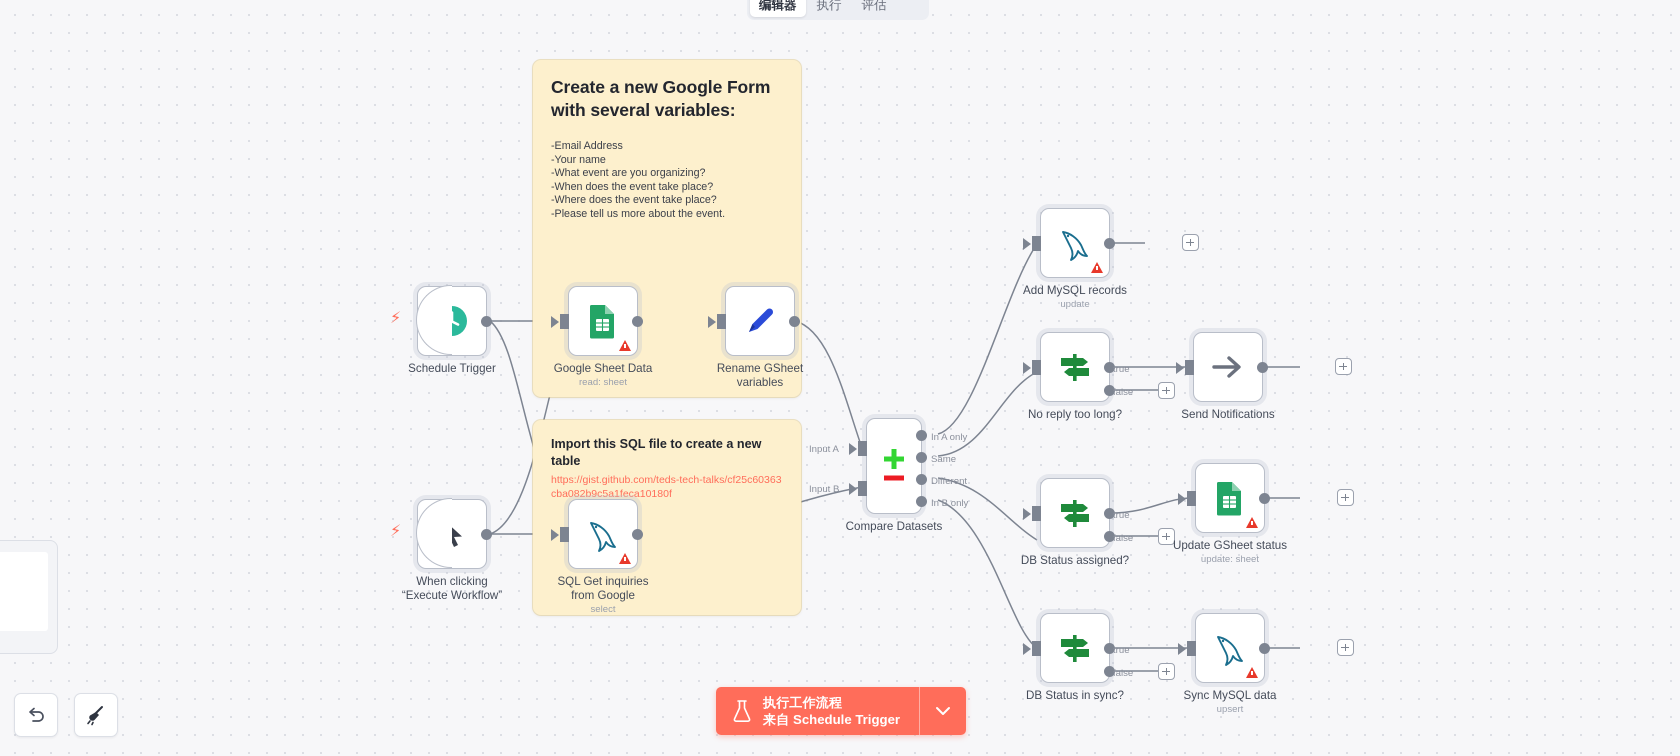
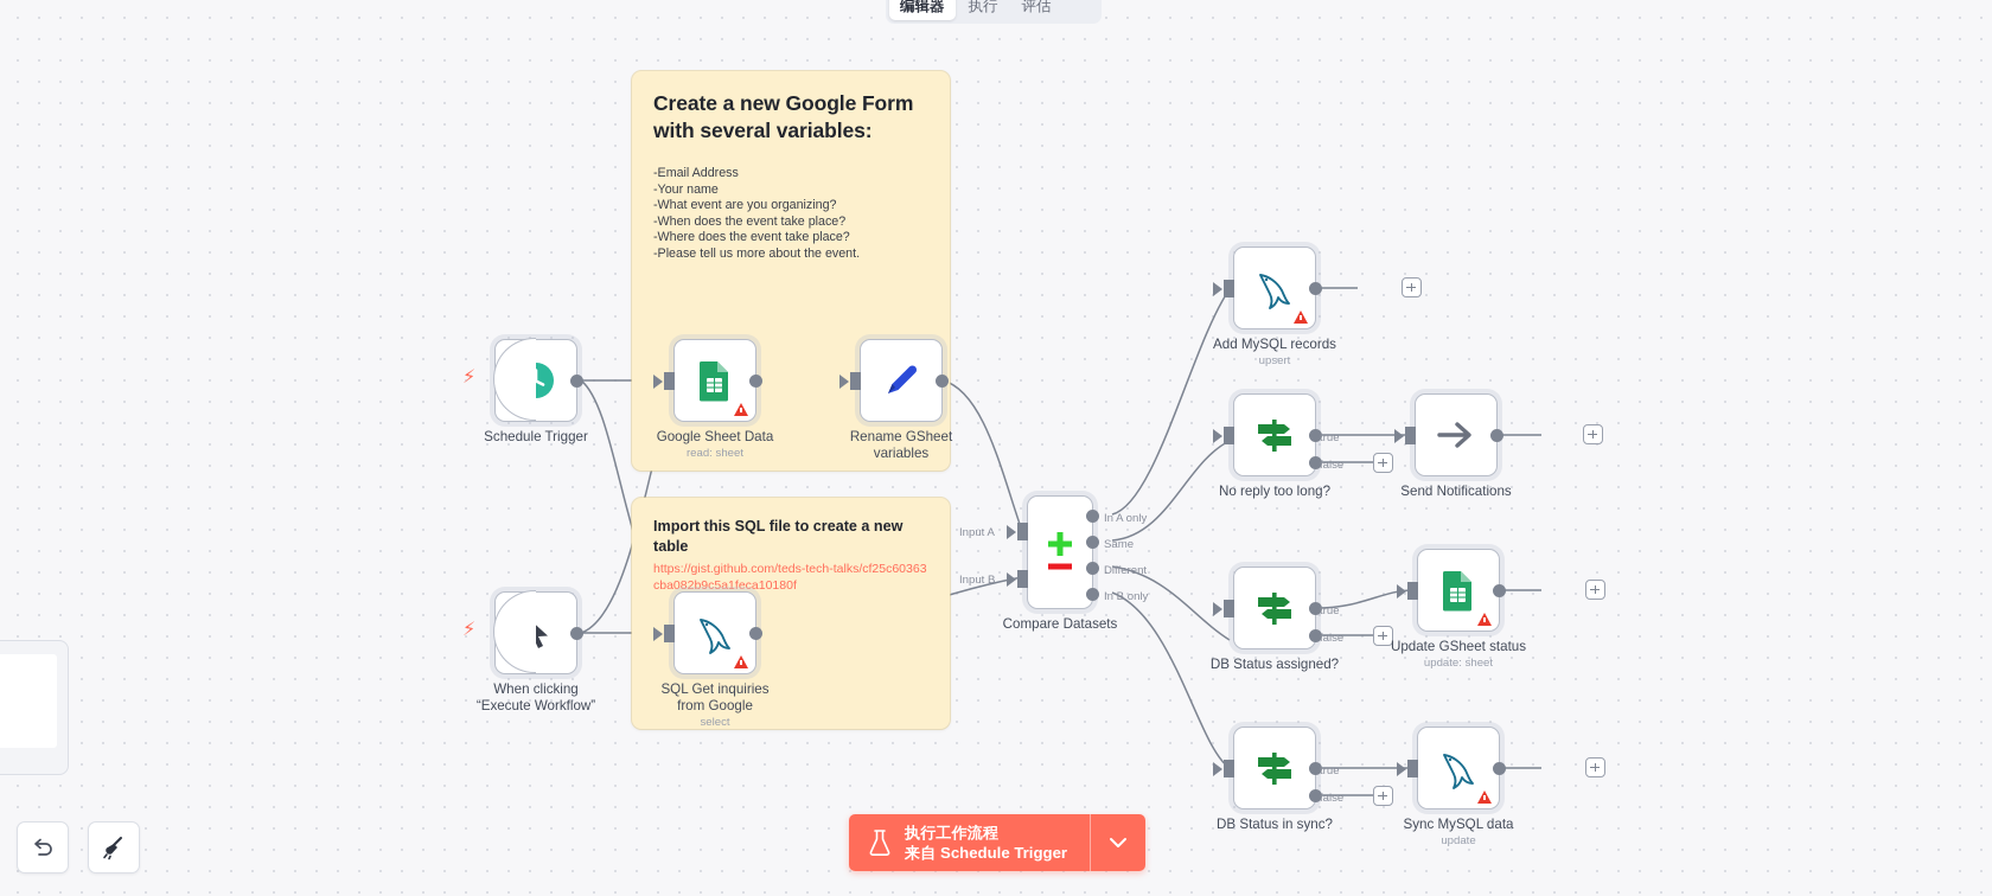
  编辑器
  执行
  评估
  Create a new Google Form with several variables:
  -Email Address
  -Your name
  -What event are you organizing?
  -When does the event take place?
  -Where does the event take place?
  -Please tell us more about the event.
  Import this SQL file to create a new table
  https://gist.github.com/teds-tech-talks/cf25c60363cba082b9c5a1feca10180f
  ⚡
  Schedule Trigger
  Google Sheet Data
  read: sheet
  Rename GSheet variables
  ⚡
  When clicking “Execute Workflow”
  SQL Get inquiries from Google
  select
  Input A
  Input B
  In A only
  Same
  Different
  In B only
  Compare Datasets
  Add MySQL records
- update
+ upsert
  true
  false
  No reply too long?
  Send Notifications
  true
  false
  DB Status assigned?
  Update GSheet status
  update: sheet
  true
  false
  DB Status in sync?
  Sync MySQL data
- upsert
+ update
  执行工作流程
  来自 Schedule Trigger
